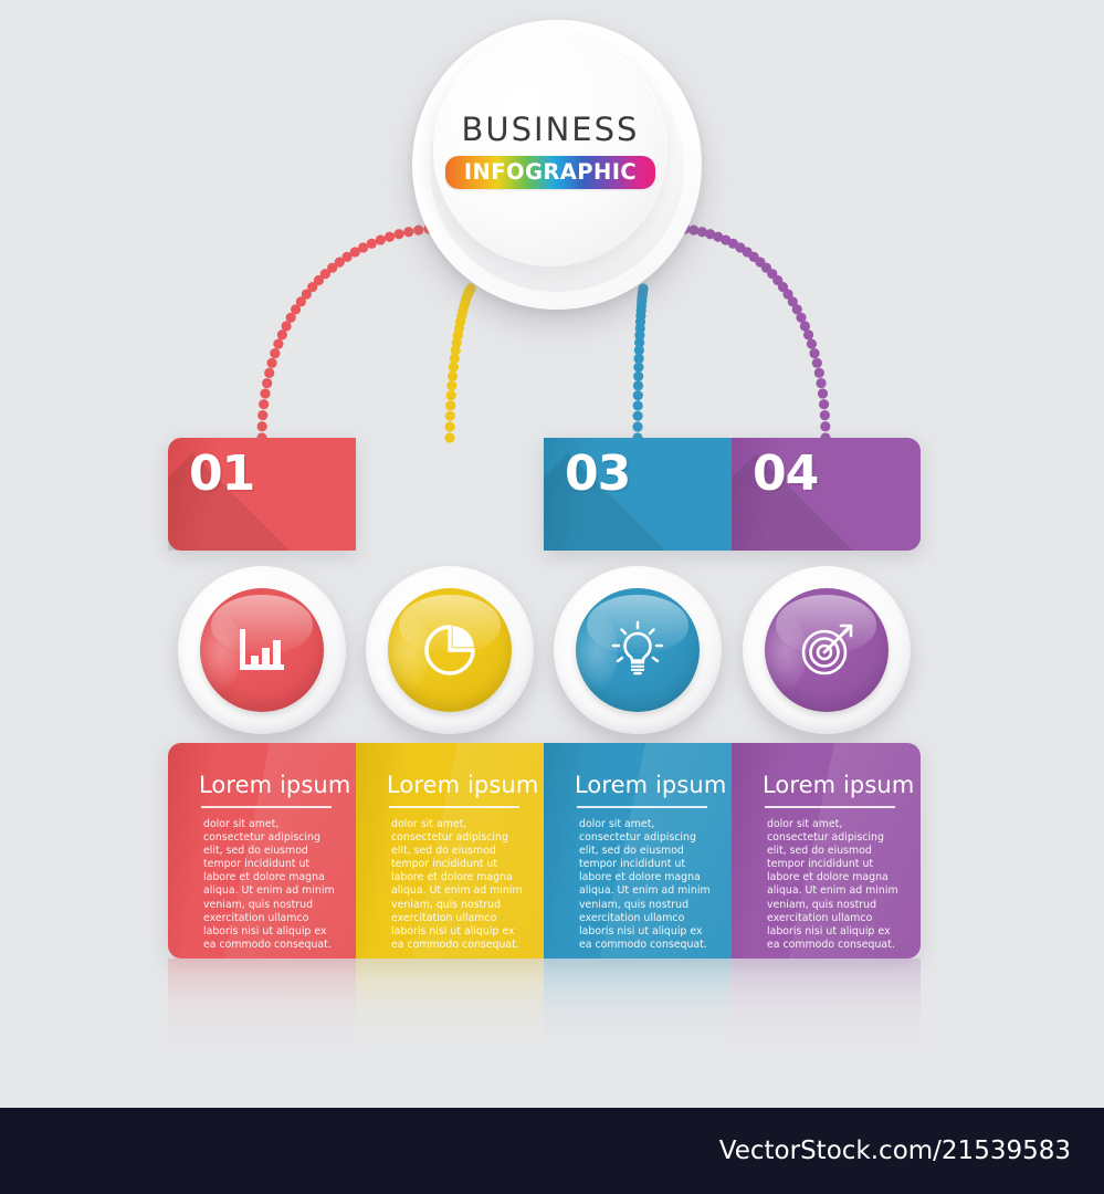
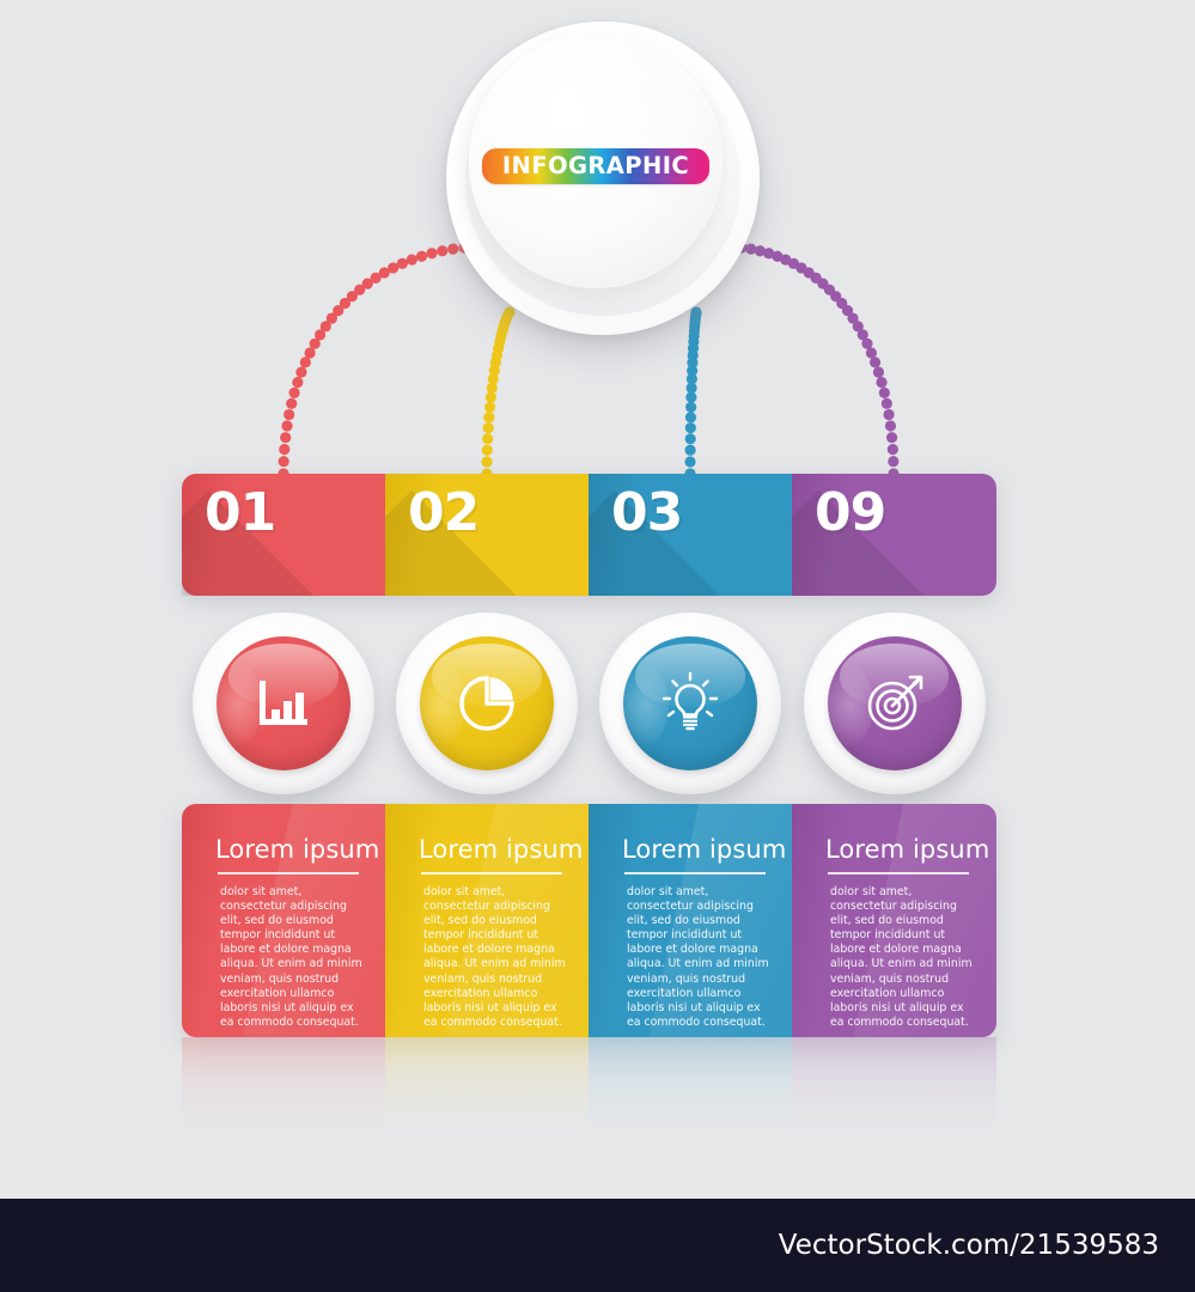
- BUSINESS
  INFOGRAPHIC
  01
+ 02
  03
- 04
+ 09
  Lorem ipsum
  dolor sit amet, consectetur adipiscing elit, sed do eiusmod tempor incididunt ut labore et dolore magna aliqua. Ut enim ad minim veniam, quis nostrud exercitation ullamco laboris nisi ut aliquip ex ea commodo consequat.
  Lorem ipsum
  dolor sit amet, consectetur adipiscing elit, sed do eiusmod tempor incididunt ut labore et dolore magna aliqua. Ut enim ad minim veniam, quis nostrud exercitation ullamco laboris nisi ut aliquip ex ea commodo consequat.
  Lorem ipsum
  dolor sit amet, consectetur adipiscing elit, sed do eiusmod tempor incididunt ut labore et dolore magna aliqua. Ut enim ad minim veniam, quis nostrud exercitation ullamco laboris nisi ut aliquip ex ea commodo consequat.
  Lorem ipsum
  dolor sit amet, consectetur adipiscing elit, sed do eiusmod tempor incididunt ut labore et dolore magna aliqua. Ut enim ad minim veniam, quis nostrud exercitation ullamco laboris nisi ut aliquip ex ea commodo consequat.
  VectorStock.com/21539583
